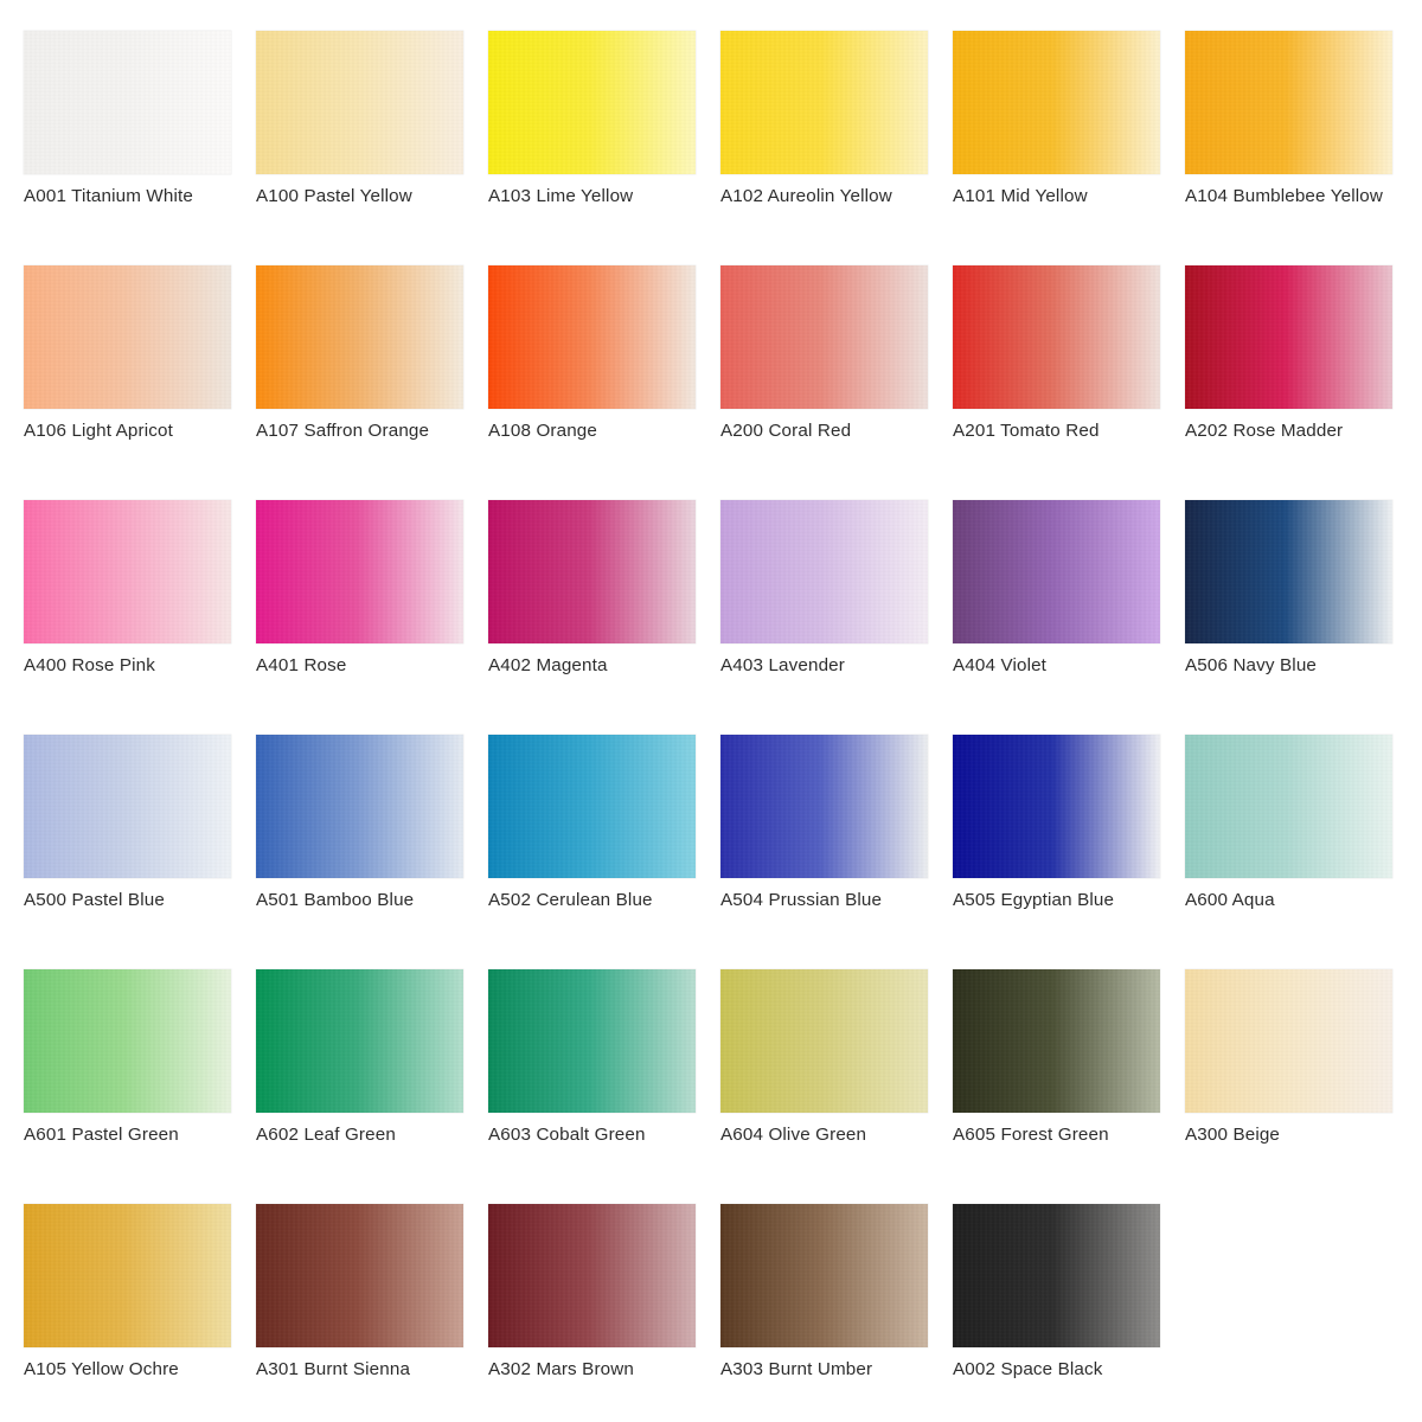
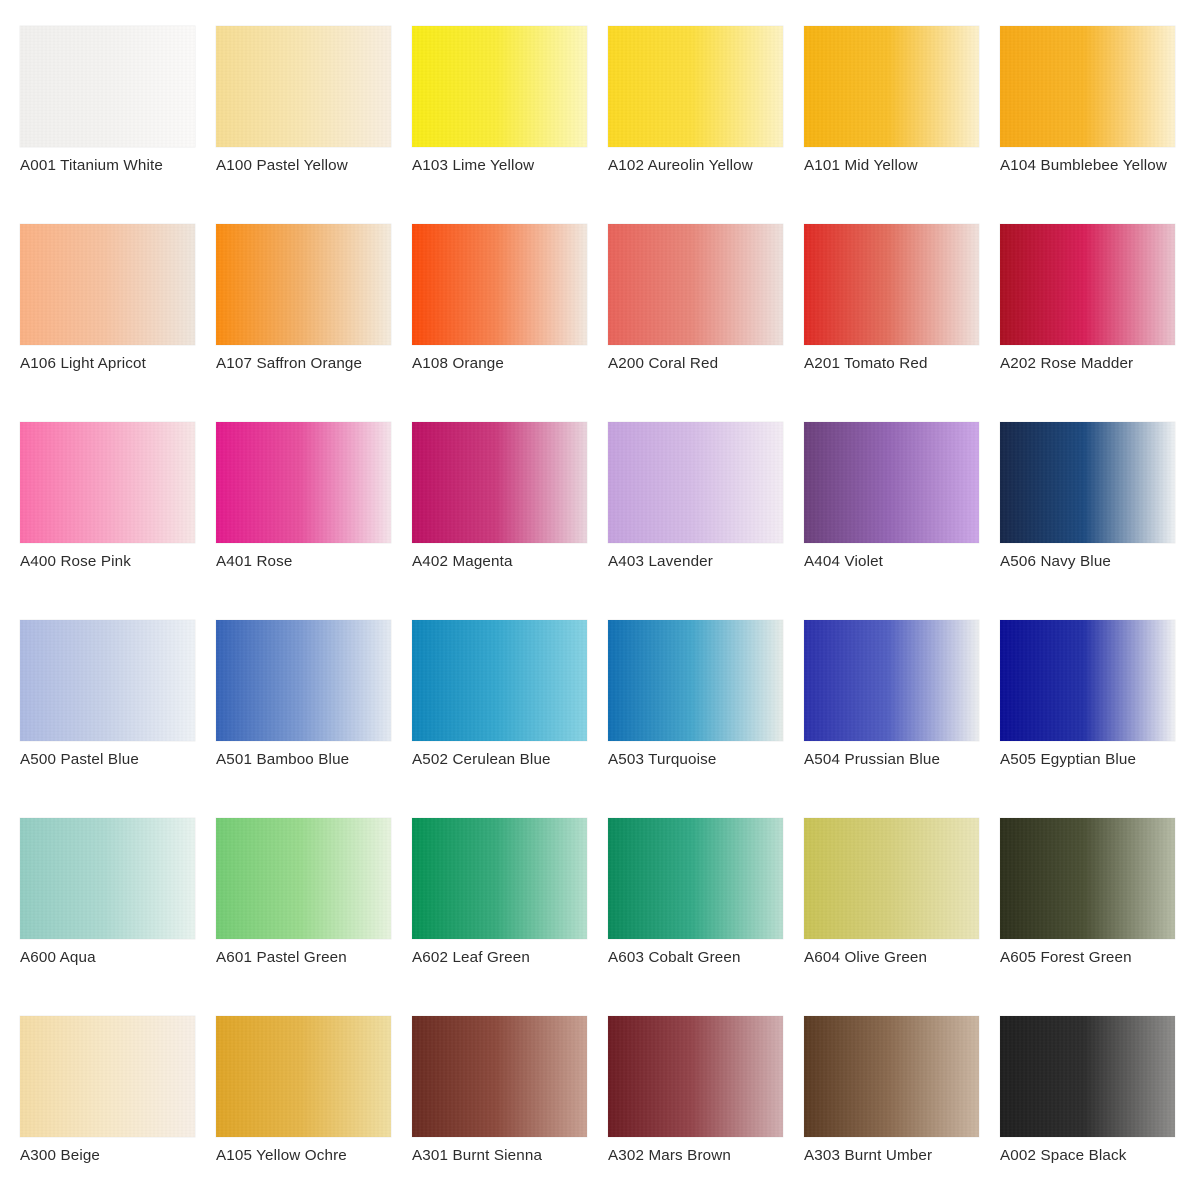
  A001 Titanium White
  A100 Pastel Yellow
  A103 Lime Yellow
  A102 Aureolin Yellow
  A101 Mid Yellow
  A104 Bumblebee Yellow
  A106 Light Apricot
  A107 Saffron Orange
  A108 Orange
  A200 Coral Red
  A201 Tomato Red
  A202 Rose Madder
  A400 Rose Pink
  A401 Rose
  A402 Magenta
  A403 Lavender
  A404 Violet
  A506 Navy Blue
  A500 Pastel Blue
  A501 Bamboo Blue
  A502 Cerulean Blue
+ A503 Turquoise
  A504 Prussian Blue
  A505 Egyptian Blue
  A600 Aqua
  A601 Pastel Green
  A602 Leaf Green
  A603 Cobalt Green
  A604 Olive Green
  A605 Forest Green
  A300 Beige
  A105 Yellow Ochre
  A301 Burnt Sienna
  A302 Mars Brown
  A303 Burnt Umber
  A002 Space Black
